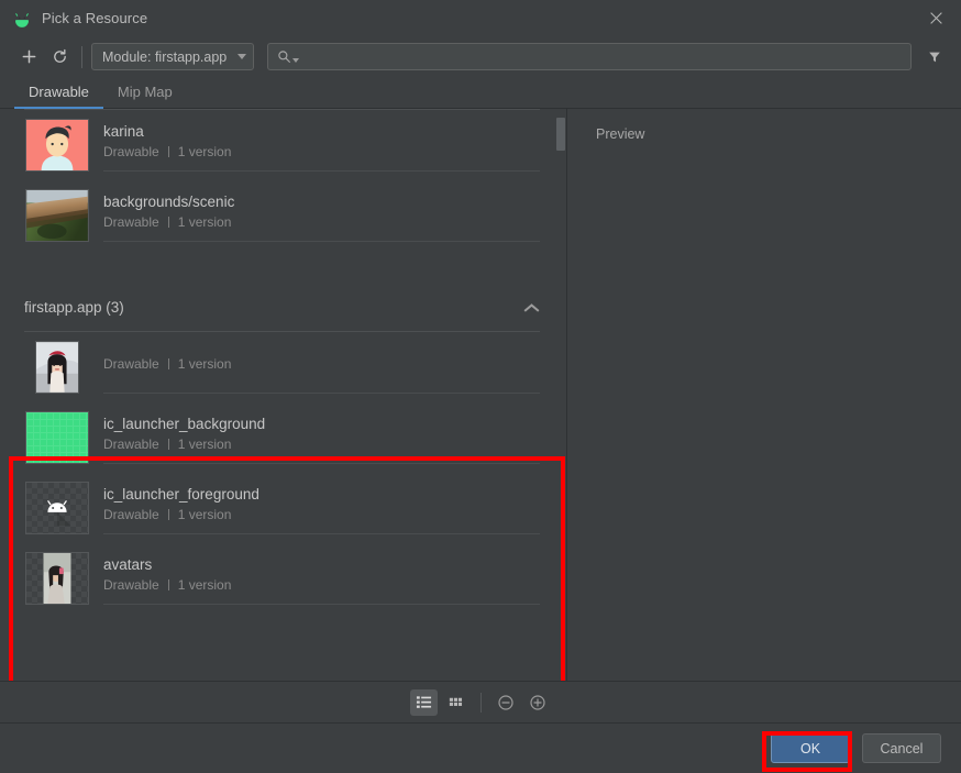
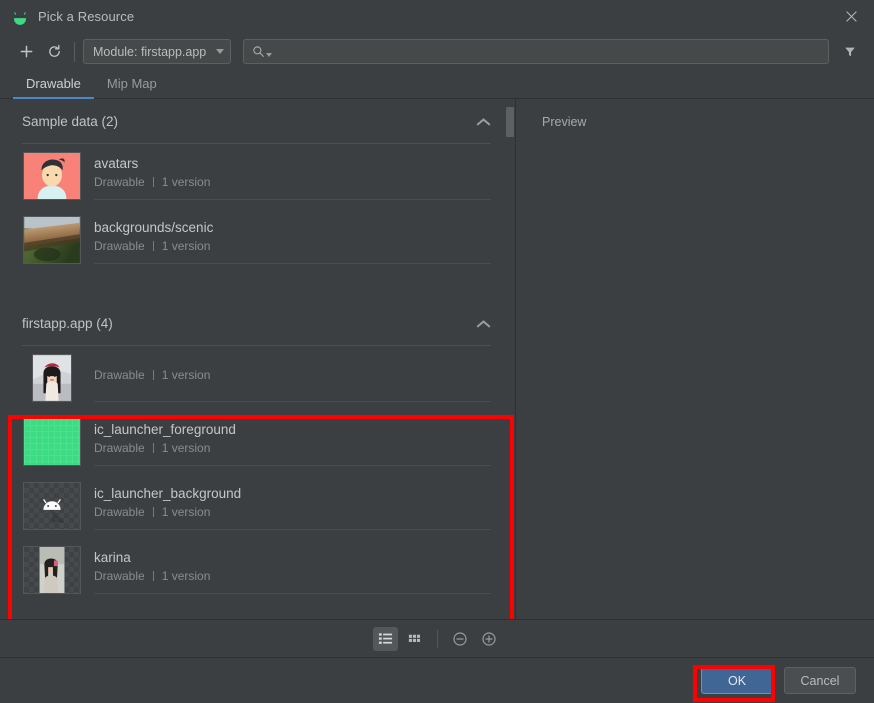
  Pick a Resource
  Module: firstapp.app
  Drawable
  Mip Map
+ Sample data (2)
- karina
+ avatars
  Drawable
  1 version
  backgrounds/scenic
  Drawable
  1 version
- firstapp.app (3)
+ firstapp.app (4)
  Drawable
  1 version
- ic_launcher_background
+ ic_launcher_foreground
  Drawable
  1 version
- ic_launcher_foreground
+ ic_launcher_background
  Drawable
  1 version
- avatars
+ karina
  Drawable
  1 version
  Preview
  OK
  Cancel
